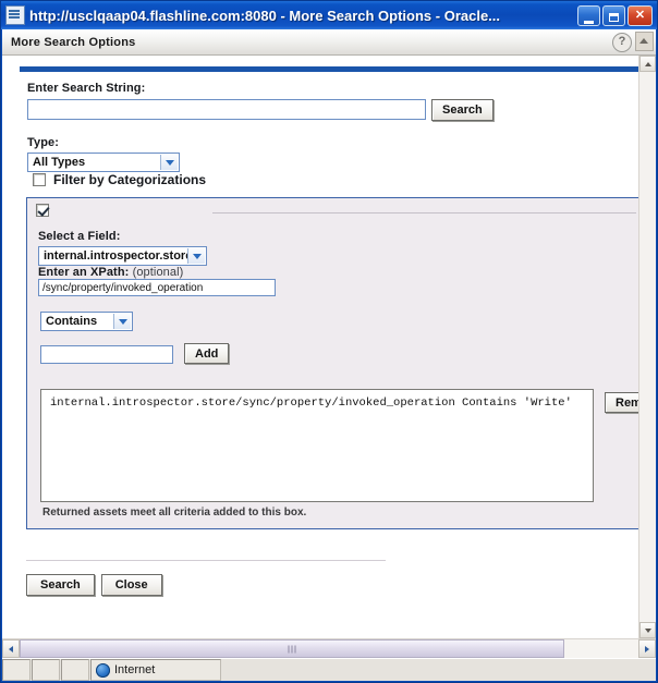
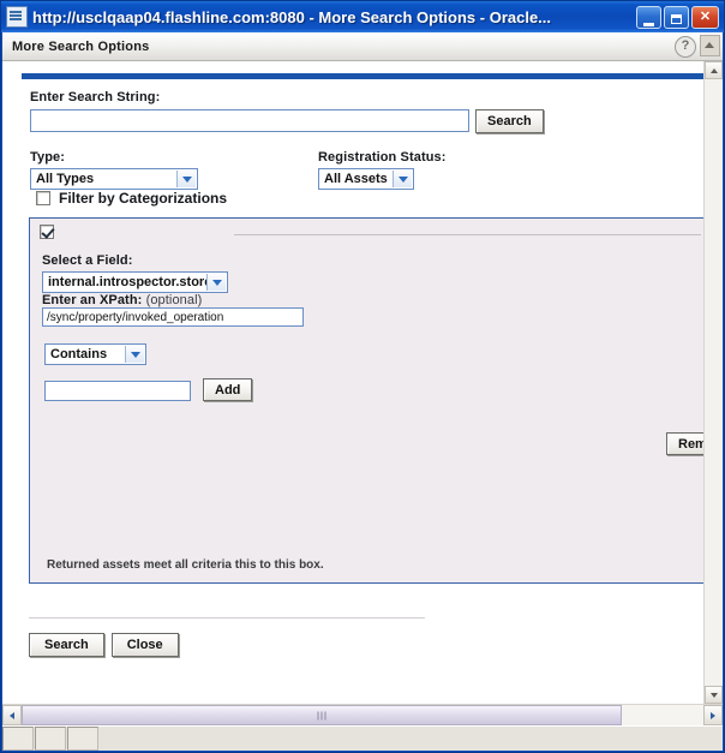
  http://usclqaap04.flashline.com:8080 - More Search Options - Oracle...
  ✕
  More Search Options
  ?
  Enter Search String:
  Search
  Type:
  All Types
+ Registration Status:
+ All Assets
  Filter by Categorizations
  Select a Field:
  internal.introspector.stor
  Enter an XPath: (optional)
  /sync/property/invoked_operation
  Contains
  Add
- internal.introspector.store/sync/property/invoked_operation Contains 'Write'
- Returned assets meet all criteria added to this box.
+ Returned assets meet all criteria this to this box.
  Search
  Close
- Internet
